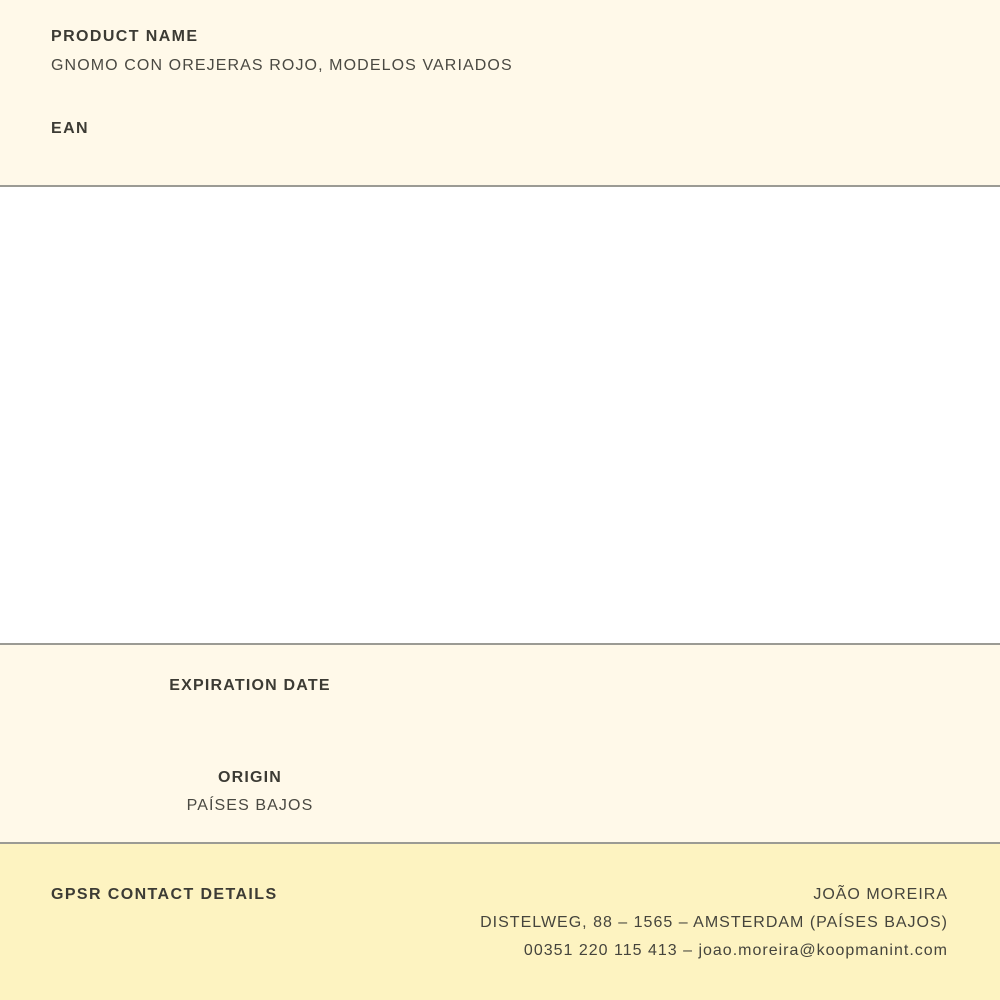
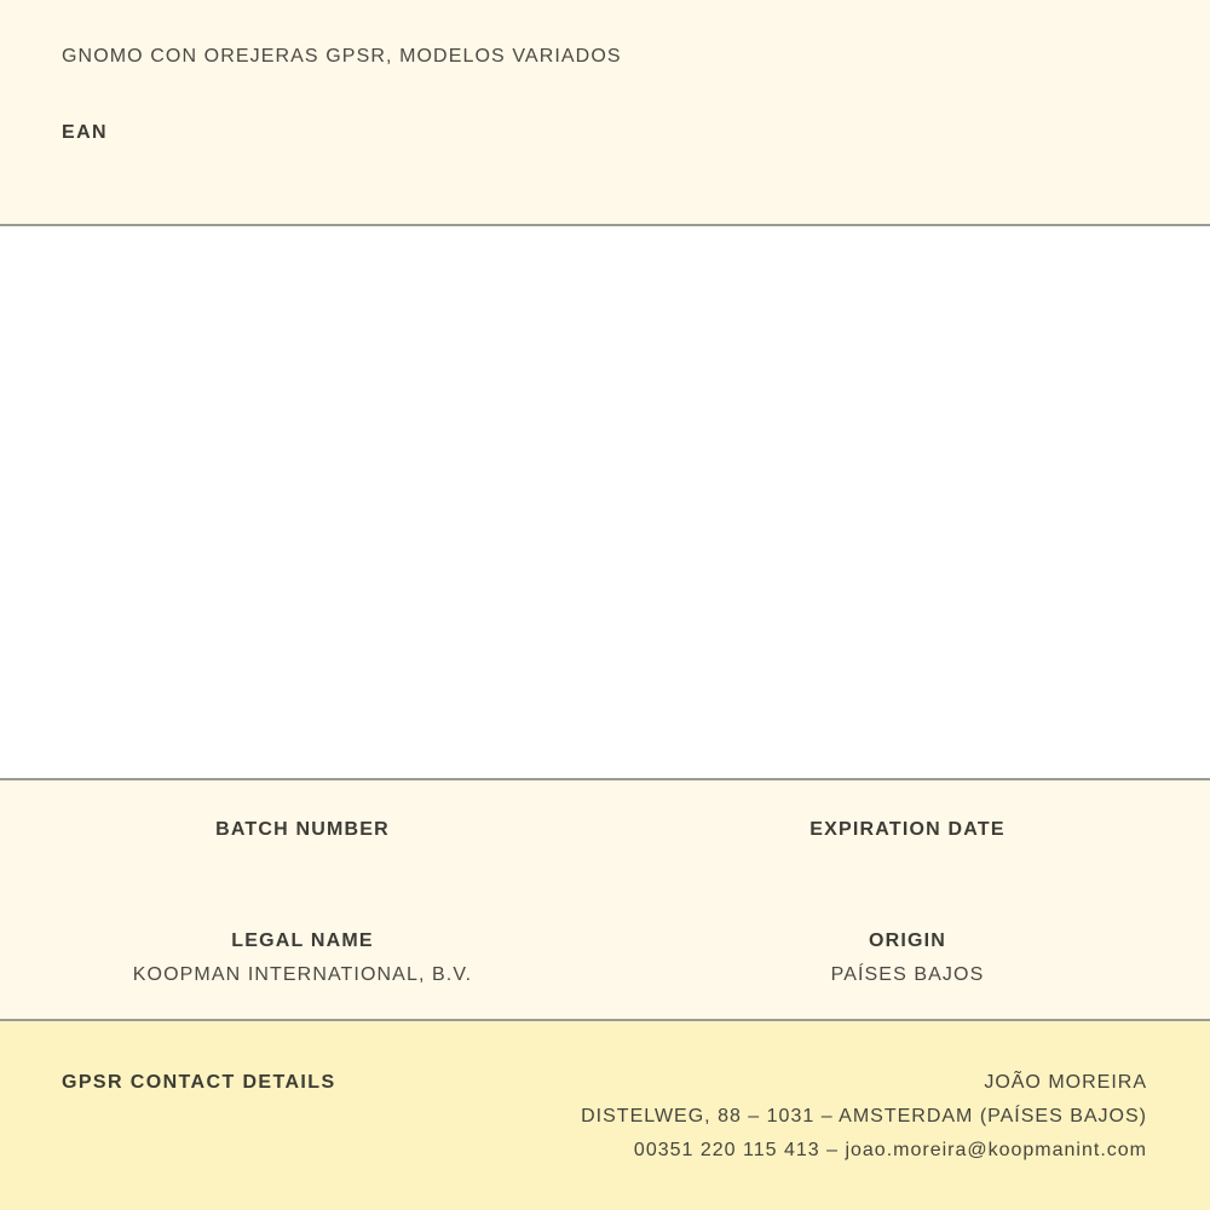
- PRODUCT NAME
- GNOMO CON OREJERAS ROJO, MODELOS VARIADOS
+ GNOMO CON OREJERAS GPSR, MODELOS VARIADOS
  EAN
+ BATCH NUMBER
+ LEGAL NAME
+ KOOPMAN INTERNATIONAL, B.V.
  EXPIRATION DATE
  ORIGIN
  PAÍSES BAJOS
  GPSR CONTACT DETAILS
  JOÃO MOREIRA
- DISTELWEG, 88 – 1565 – AMSTERDAM (PAÍSES BAJOS)
+ DISTELWEG, 88 – 1031 – AMSTERDAM (PAÍSES BAJOS)
  00351 220 115 413 – joao.moreira@koopmanint.com
